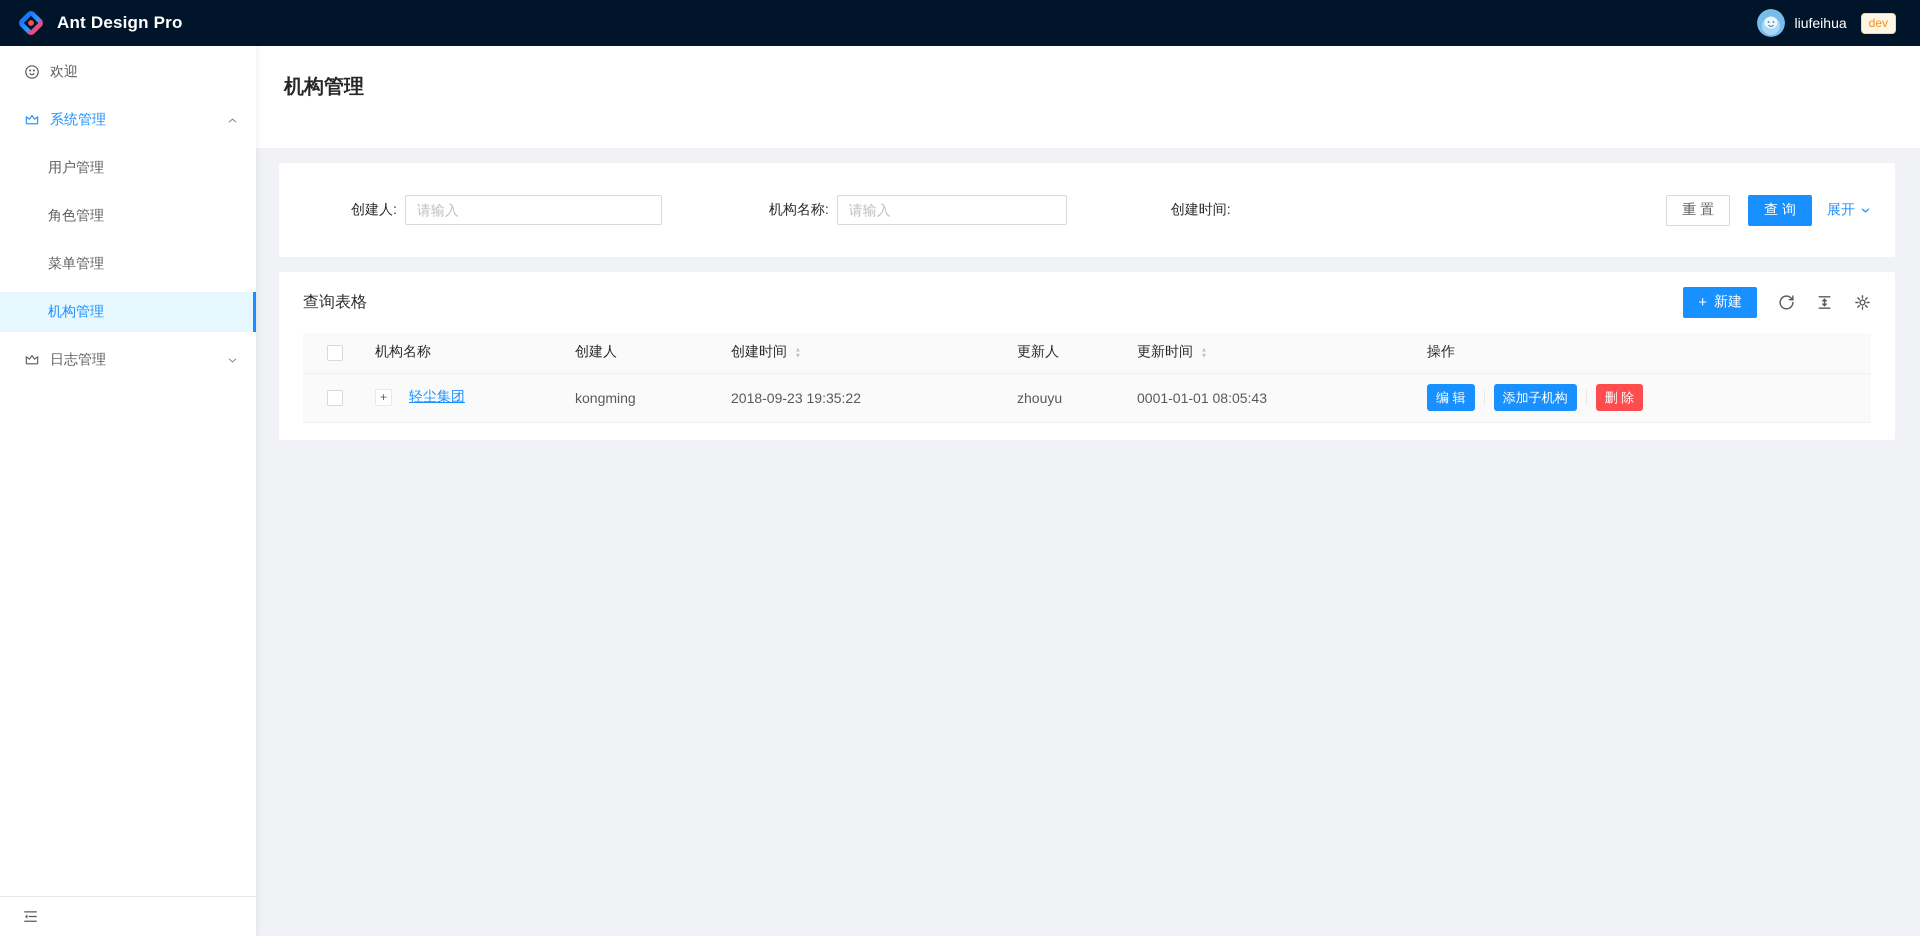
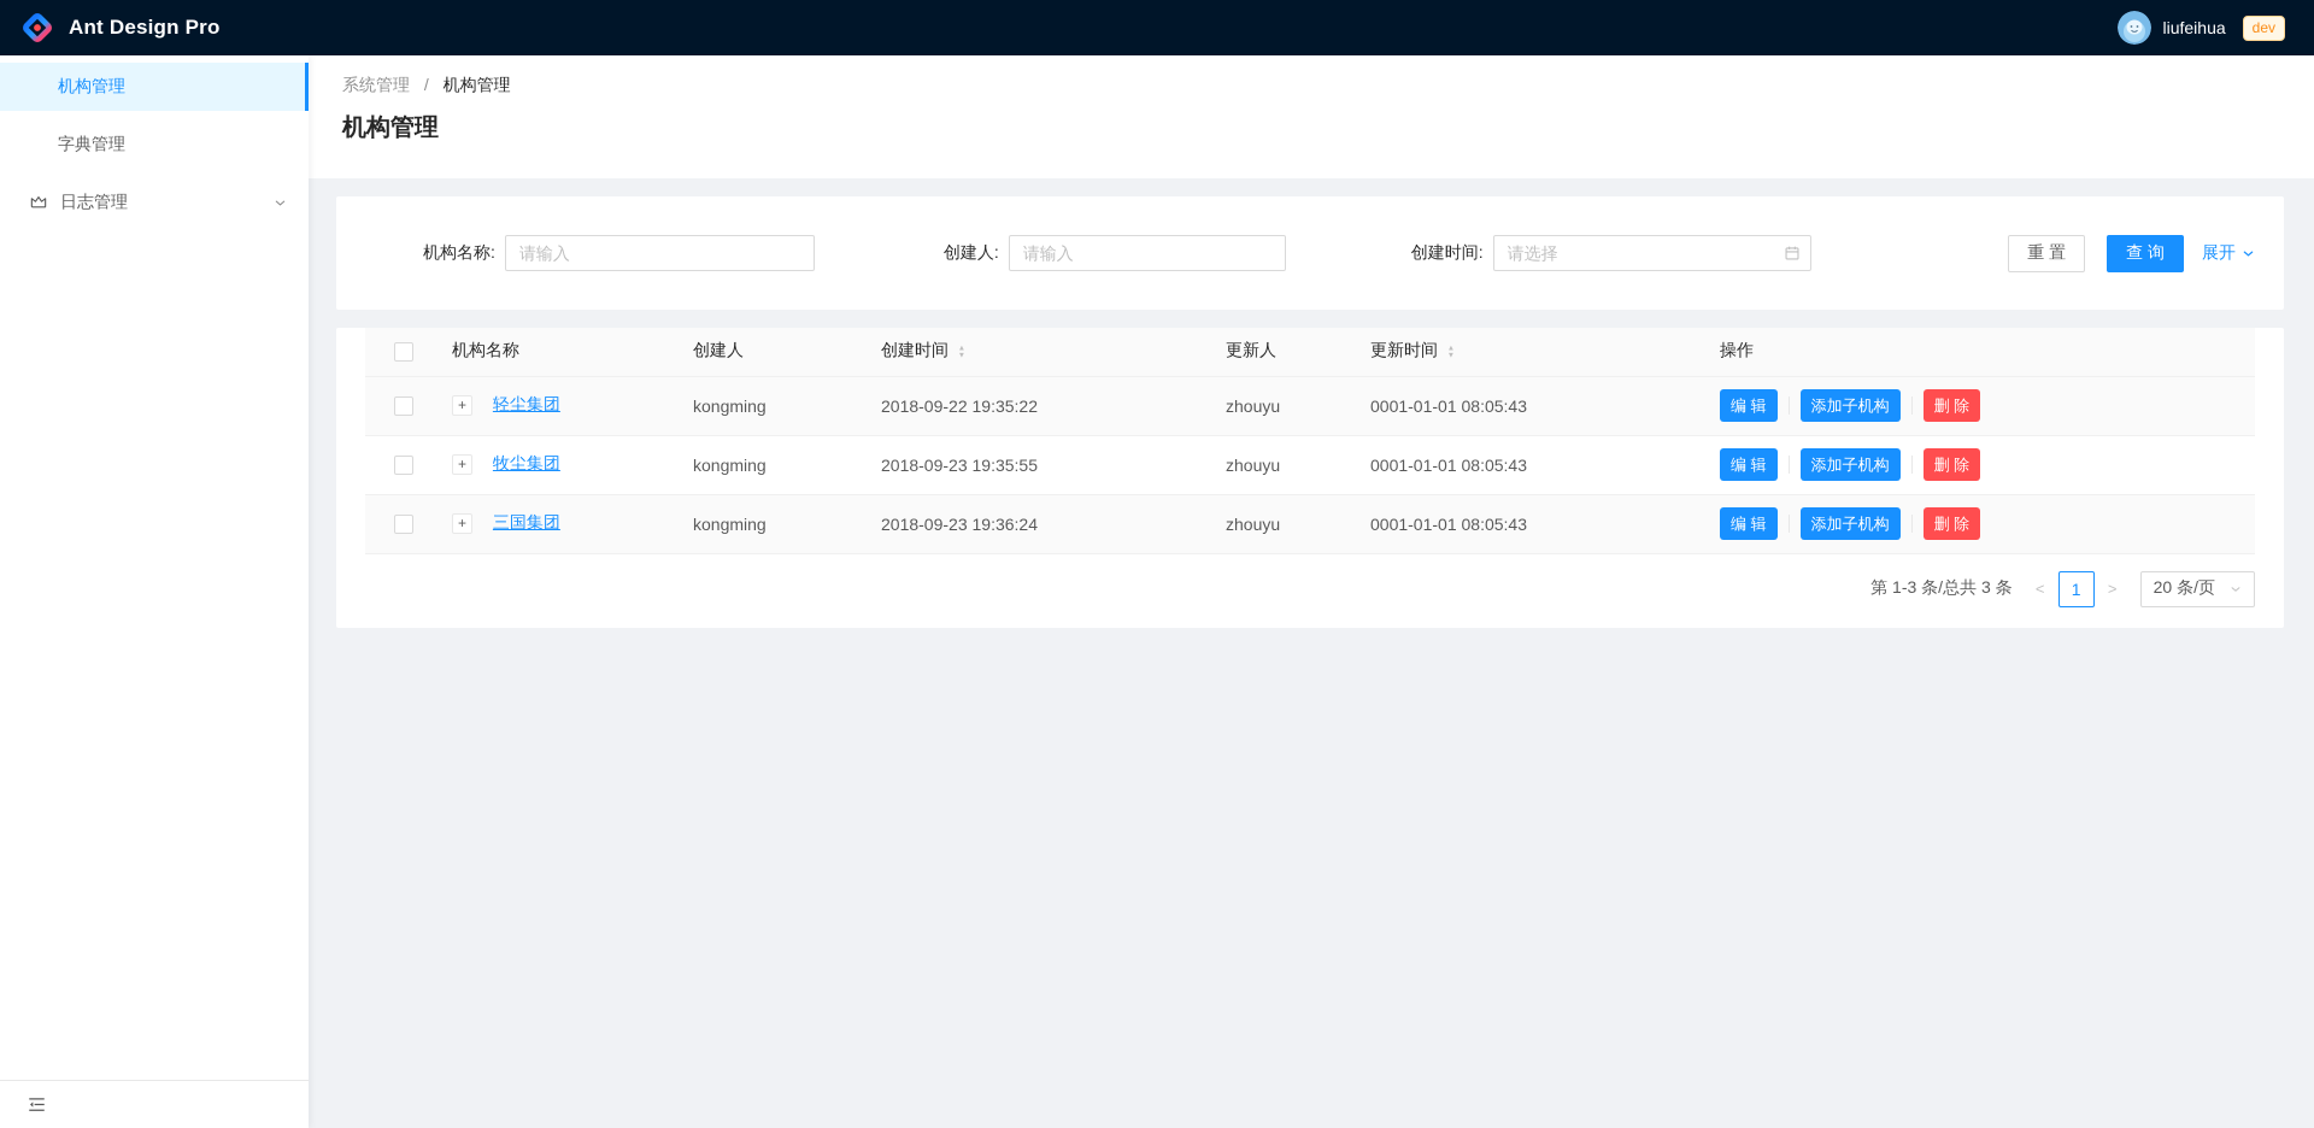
  Ant Design Pro
  liufeihua
  dev
- 欢迎
- 系统管理
- 用户管理
- 角色管理
- 菜单管理
  机构管理
+ 字典管理
  日志管理
+ 系统管理 / 机构管理
  机构管理
- 创建人:
+ 机构名称:
  请输入
- 机构名称:
+ 创建人:
  请输入
  创建时间:
+ 请选择
  重 置
  查 询
  展开
- 查询表格
- +
- 新建
  	机构名称	创建人	创建时间	更新人	更新时间	操作
- 	+ 轻尘集团	kongming	2018-09-23 19:35:22	zhouyu	0001-01-01 08:05:43	编 辑 添加子机构 删 除
+ 	+ 轻尘集团	kongming	2018-09-22 19:35:22	zhouyu	0001-01-01 08:05:43	编 辑 添加子机构 删 除
+ 	+ 牧尘集团	kongming	2018-09-23 19:35:55	zhouyu	0001-01-01 08:05:43	编 辑 添加子机构 删 除
+ 	+ 三国集团	kongming	2018-09-23 19:36:24	zhouyu	0001-01-01 08:05:43	编 辑 添加子机构 删 除
+ 第 1-3 条/总共 3 条
+ <
+ 1
+ >
+ 20 条/页
